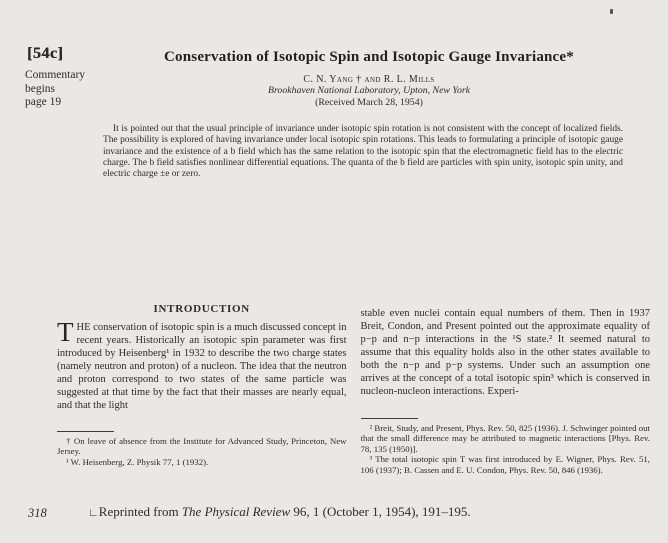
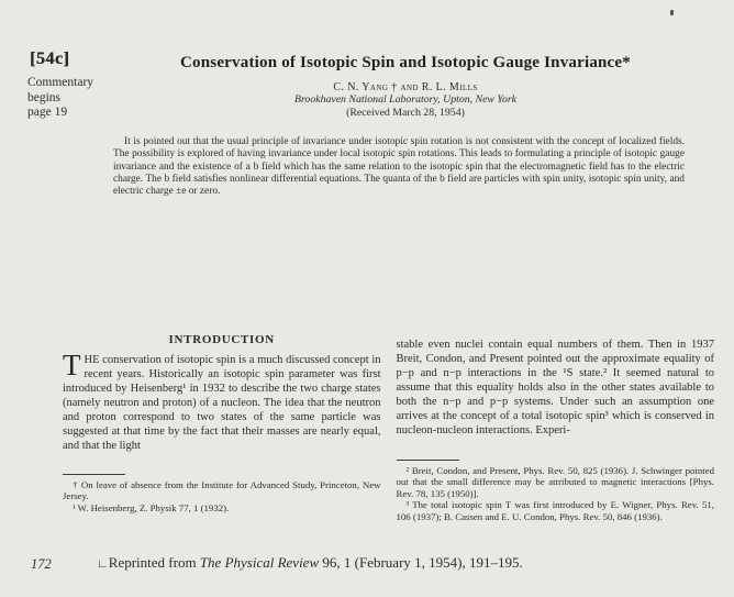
  [54c]
  Commentary
  begins
  page 19
  Conservation of Isotopic Spin and Isotopic Gauge Invariance*
  C. N. Yang † and R. L. Mills
  Brookhaven National Laboratory, Upton, New York
  (Received March 28, 1954)
  It is pointed out that the usual principle of invariance under isotopic spin rotation is not consistent with the concept of localized fields. The possibility is explored of having invariance under local isotopic spin rotations. This leads to formulating a principle of isotopic gauge invariance and the existence of a b field which has the same relation to the isotopic spin that the electromagnetic field has to the electric charge. The b field satisfies nonlinear differential equations. The quanta of the b field are particles with spin unity, isotopic spin unity, and electric charge ±e or zero.
  INTRODUCTION
  T
  HE conservation of isotopic spin is a much discussed concept in recent years. Historically an isotopic spin parameter was first introduced by Heisenberg¹ in 1932 to describe the two charge states (namely neutron and proton) of a nucleon. The idea that the neutron and proton correspond to two states of the same particle was suggested at that time by the fact that their masses are nearly equal, and that the light
  † On leave of absence from the Institute for Advanced Study, Princeton, New Jersey.
  ¹ W. Heisenberg, Z. Physik 77, 1 (1932).
  stable even nuclei contain equal numbers of them. Then in 1937 Breit, Condon, and Present pointed out the approximate equality of p−p and n−p interactions in the ¹S state.² It seemed natural to assume that this equality holds also in the other states available to both the n−p and p−p systems. Under such an assumption one arrives at the concept of a total isotopic spin³ which is conserved in nucleon-nucleon interactions. Experi-
- ² Breit, Study, and Present, Phys. Rev. 50, 825 (1936). J. Schwinger pointed out that the small difference may be attributed to magnetic interactions [Phys. Rev. 78, 135 (1950)].
+ ² Breit, Condon, and Present, Phys. Rev. 50, 825 (1936). J. Schwinger pointed out that the small difference may be attributed to magnetic interactions [Phys. Rev. 78, 135 (1950)].
  ³ The total isotopic spin T was first introduced by E. Wigner, Phys. Rev. 51, 106 (1937); B. Cassen and E. U. Condon, Phys. Rev. 50, 846 (1936).
- 318
+ 172
- ∟Reprinted from The Physical Review 96, 1 (October 1, 1954), 191–195.
+ ∟Reprinted from The Physical Review 96, 1 (February 1, 1954), 191–195.
